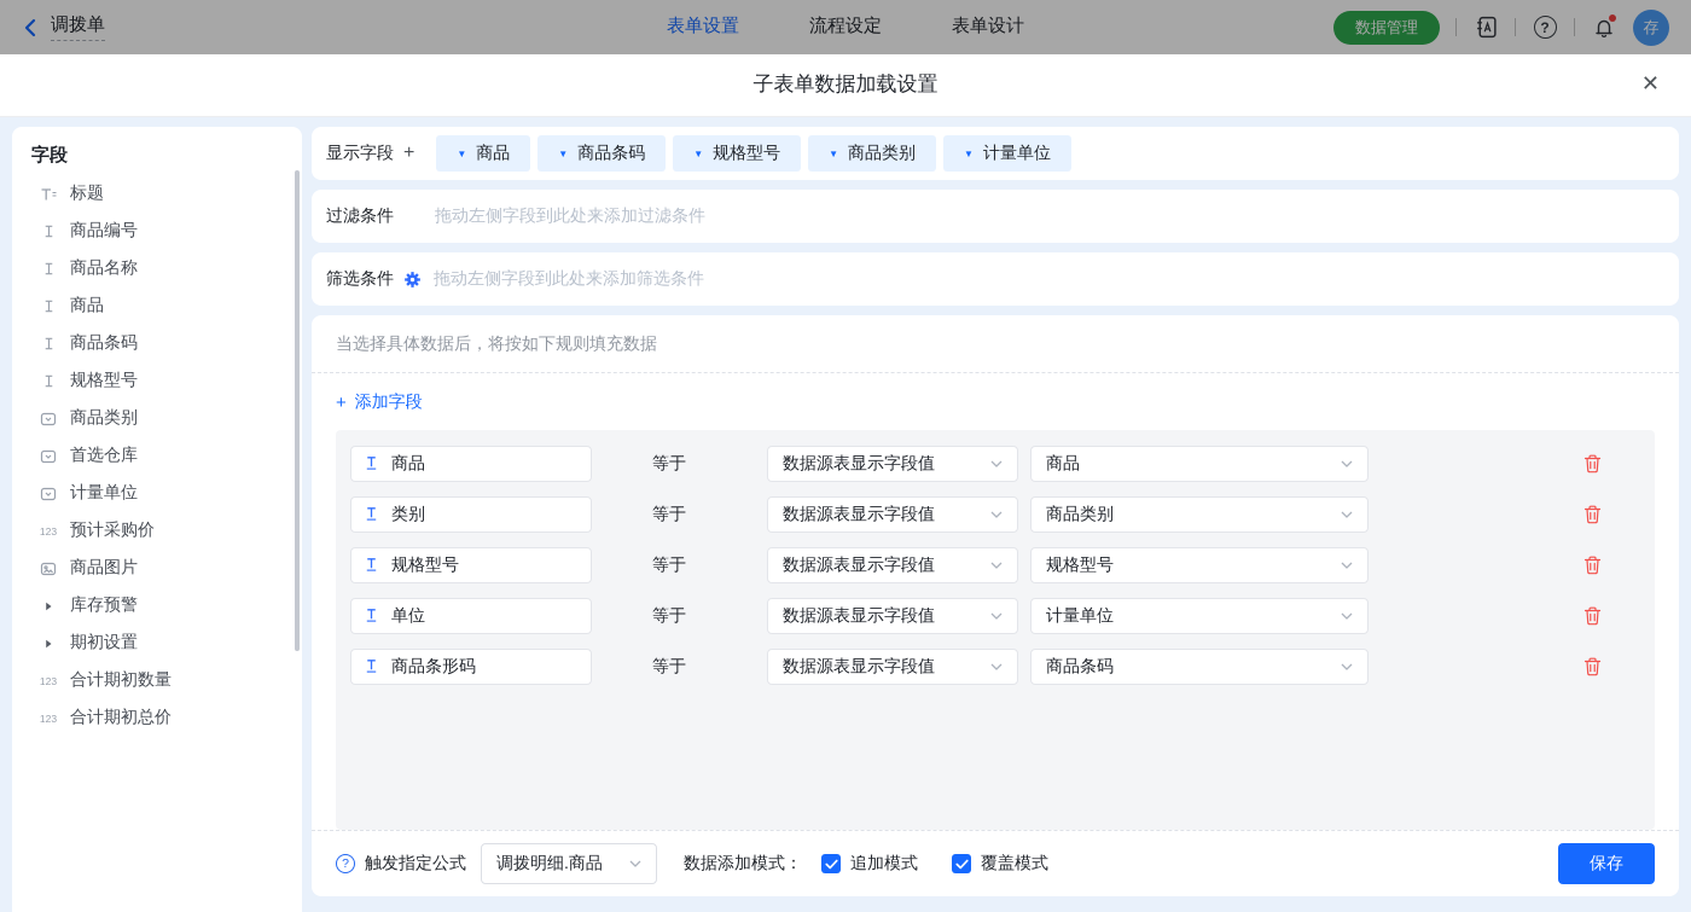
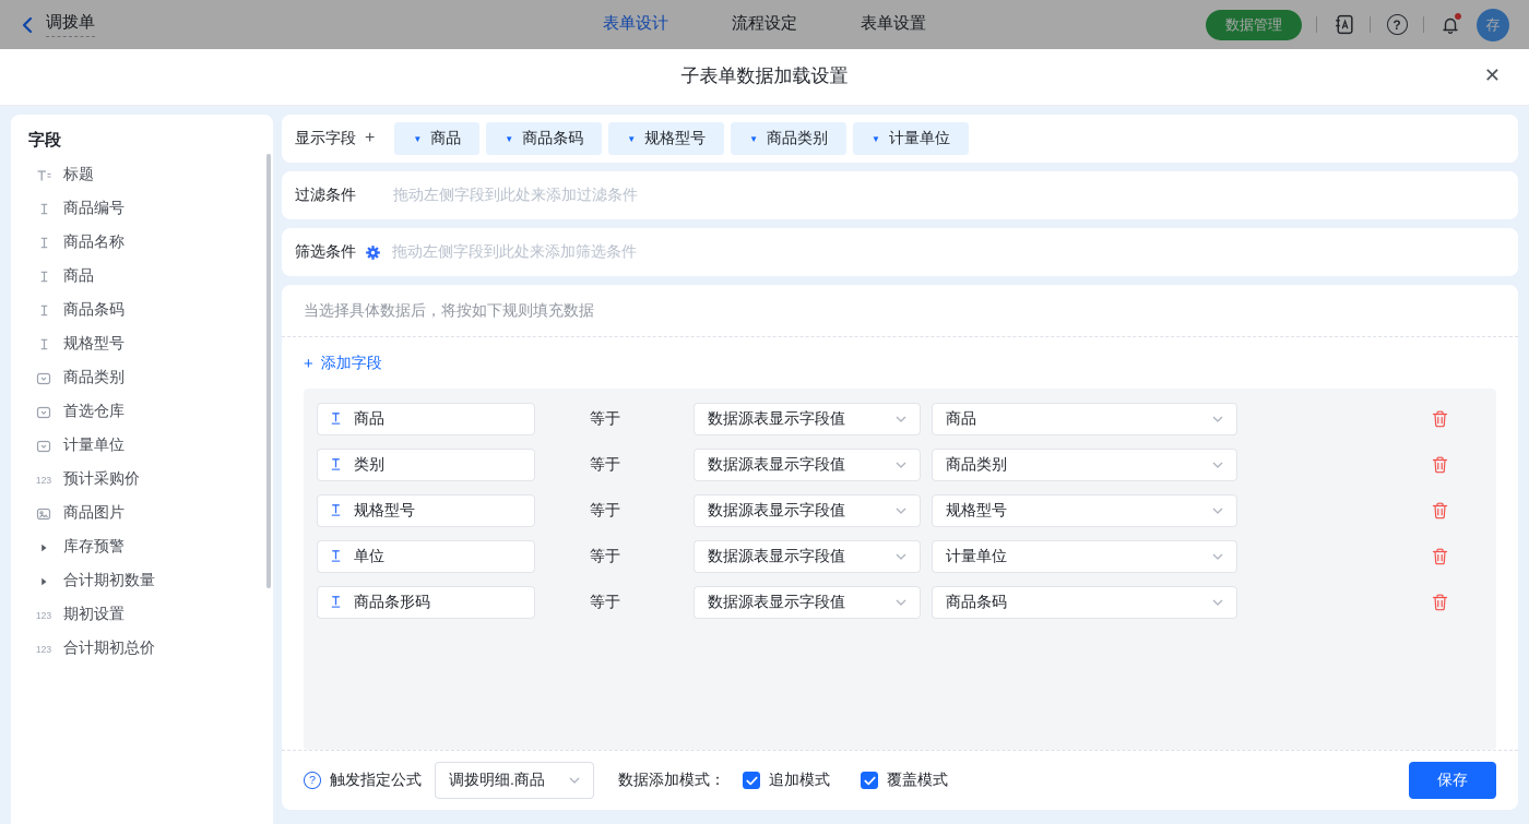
  调拨单
- 表单设置
+ 表单设计
  流程设定
- 表单设计
+ 表单设置
  数据管理
  ?
  存
  子表单数据加载设置
  ✕
  字段
  标题
  商品编号
  商品名称
  商品
  商品条码
  规格型号
  商品类别
  首选仓库
  计量单位
  123
  预计采购价
  商品图片
  库存预警
- 期初设置
+ 合计期初数量
  123
- 合计期初数量
+ 期初设置
  123
  合计期初总价
  显示字段
  +
  ▼
  商品
  ▼
  商品条码
  ▼
  规格型号
  ▼
  商品类别
  ▼
  计量单位
  过滤条件
  拖动左侧字段到此处来添加过滤条件
  筛选条件
  拖动左侧字段到此处来添加筛选条件
  当选择具体数据后，将按如下规则填充数据
  +
  添加字段
  商品
  等于
  数据源表显示字段值
  商品
  类别
  等于
  数据源表显示字段值
  商品类别
  规格型号
  等于
  数据源表显示字段值
  规格型号
  单位
  等于
  数据源表显示字段值
  计量单位
  商品条形码
  等于
  数据源表显示字段值
  商品条码
  ?
  触发指定公式
  调拨明细.商品
  数据添加模式：
  追加模式
  覆盖模式
  保存
